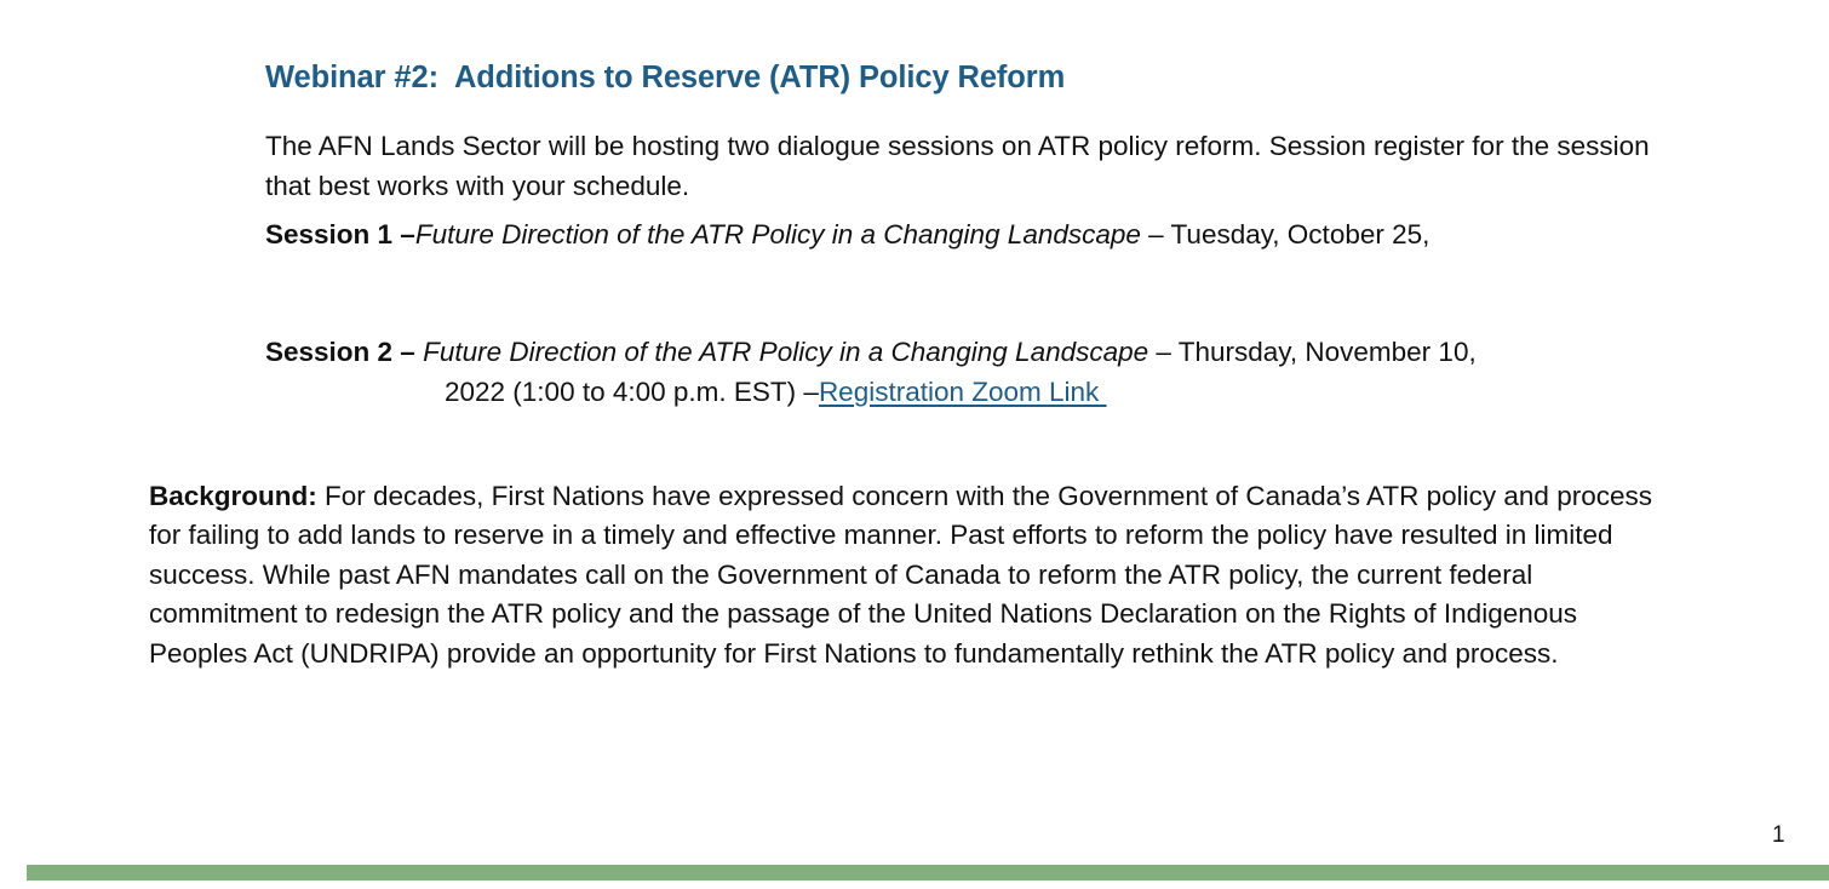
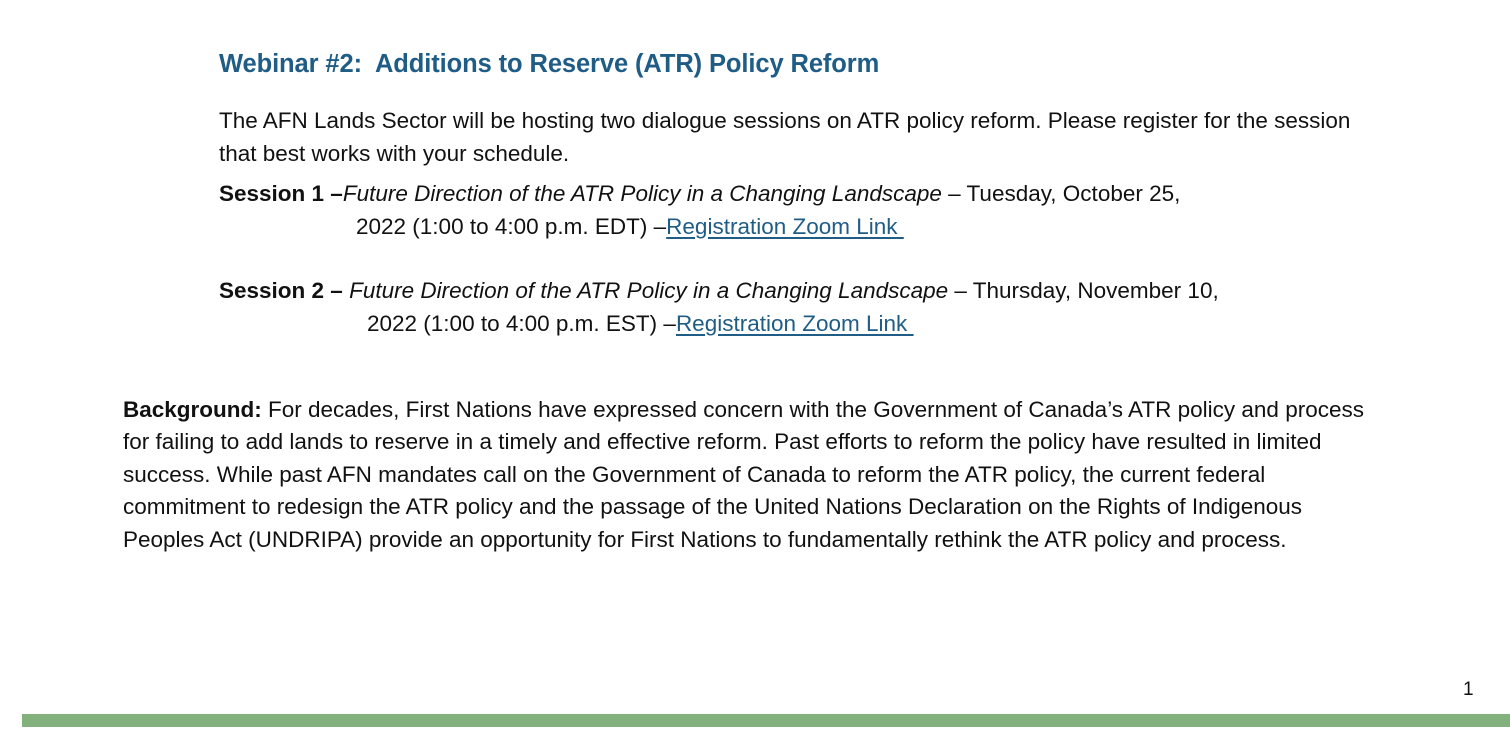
  Webinar #2: Additions to Reserve (ATR) Policy Reform
- The AFN Lands Sector will be hosting two dialogue sessions on ATR policy reform. Session register for the session that best works with your schedule.
+ The AFN Lands Sector will be hosting two dialogue sessions on ATR policy reform. Please register for the session that best works with your schedule.
  Session 1 –Future Direction of the ATR Policy in a Changing Landscape – Tuesday, October 25,
+ 2022 (1:00 to 4:00 p.m. EDT) –Registration Zoom Link
  Session 2 – Future Direction of the ATR Policy in a Changing Landscape – Thursday, November 10,
  2022 (1:00 to 4:00 p.m. EST) –Registration Zoom Link
- Background: For decades, First Nations have expressed concern with the Government of Canada’s ATR policy and process for failing to add lands to reserve in a timely and effective manner. Past efforts to reform the policy have resulted in limited success. While past AFN mandates call on the Government of Canada to reform the ATR policy, the current federal commitment to redesign the ATR policy and the passage of the United Nations Declaration on the Rights of Indigenous Peoples Act (UNDRIPA) provide an opportunity for First Nations to fundamentally rethink the ATR policy and process.
+ Background: For decades, First Nations have expressed concern with the Government of Canada’s ATR policy and process for failing to add lands to reserve in a timely and effective reform. Past efforts to reform the policy have resulted in limited success. While past AFN mandates call on the Government of Canada to reform the ATR policy, the current federal commitment to redesign the ATR policy and the passage of the United Nations Declaration on the Rights of Indigenous Peoples Act (UNDRIPA) provide an opportunity for First Nations to fundamentally rethink the ATR policy and process.
  1
